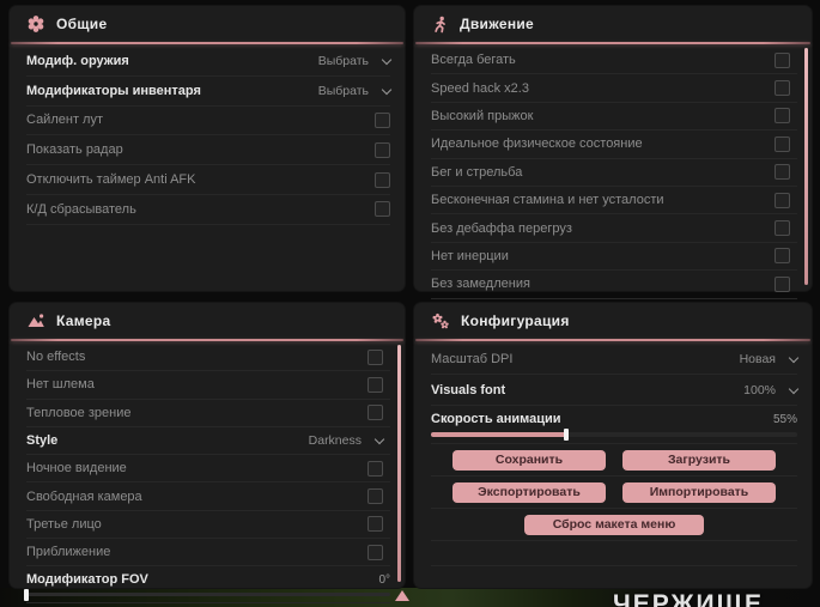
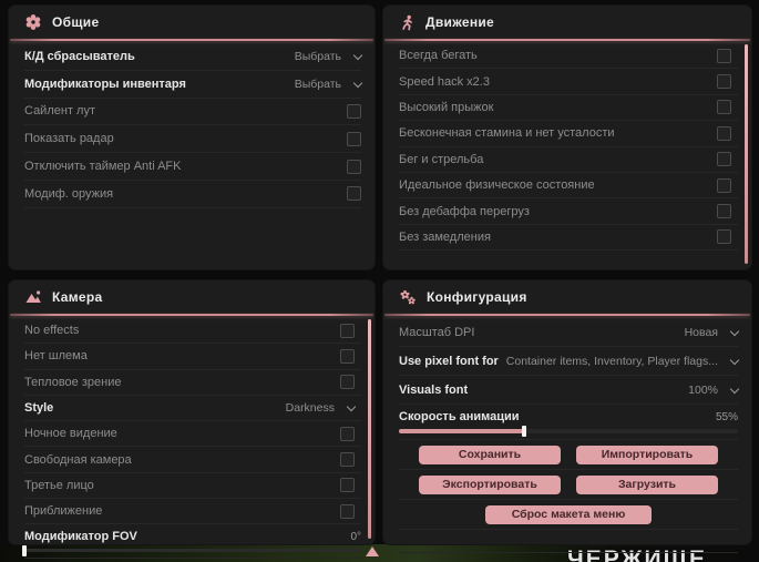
  ЧЕРЖИЩЕ
  Общие
- Модиф. оружия
+ К/Д сбрасыватель
  Выбрать
  Модификаторы инвентаря
  Выбрать
  Сайлент лут
  Показать радар
  Отключить таймер Anti AFK
- К/Д сбрасыватель
+ Модиф. оружия
  Движение
  Всегда бегать
  Speed hack x2.3
  Высокий прыжок
- Идеальное физическое состояние
+ Бесконечная стамина и нет усталости
  Бег и стрельба
- Бесконечная стамина и нет усталости
+ Идеальное физическое состояние
  Без дебаффа перегруз
- Нет инерции
  Без замедления
  Камера
  No effects
  Нет шлема
  Тепловое зрение
  Style
  Darkness
  Ночное видение
  Свободная камера
  Третье лицо
  Приближение
  Модификатор FOV
  0°
  Конфигурация
  Масштаб DPI
  Новая
+ Use pixel font for
+ Container items, Inventory, Player flags...
  Visuals font
  100%
  Скорость анимации
  55%
  Сохранить
- Загрузить
+ Импортировать
  Экспортировать
- Импортировать
+ Загрузить
  Сброс макета меню
